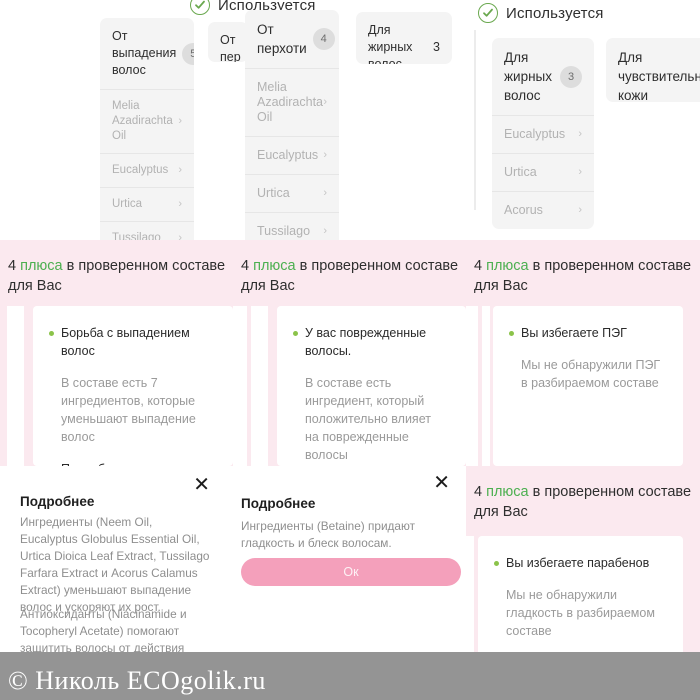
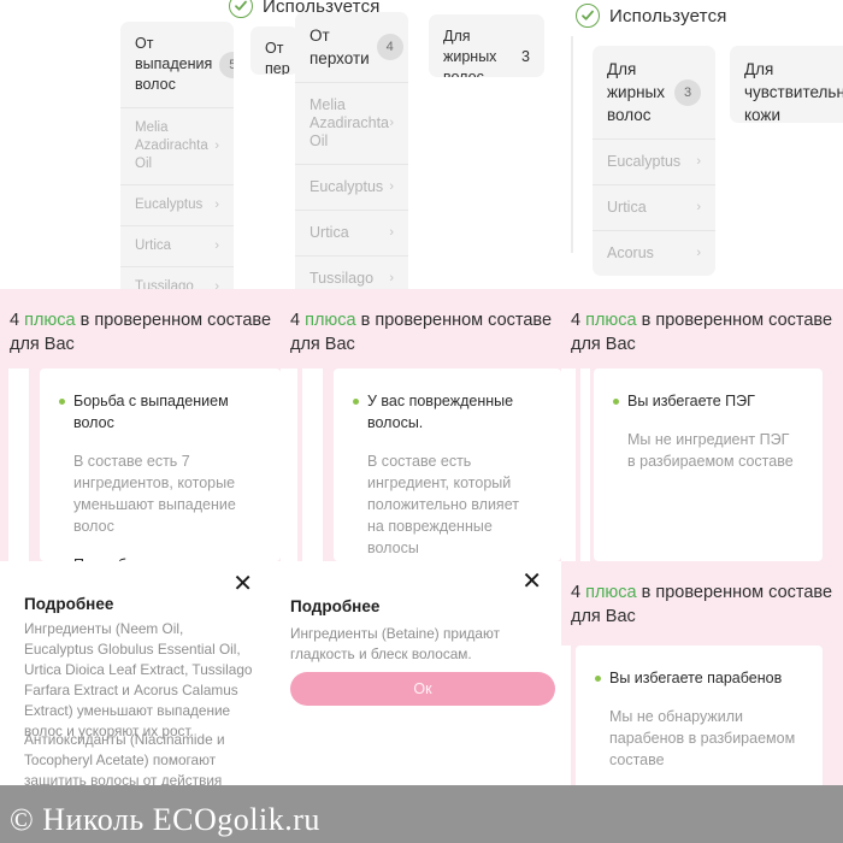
  Используется
  Используется
  От выпадения волос
  5
  Melia Azadirachta Oil
  ›
  Eucalyptus
  ›
  Urtica
  ›
  Tussilago
  ›
  От пер
  От перхоти
  4
  Melia Azadirachta Oil
  ›
  Eucalyptus
  ›
  Urtica
  ›
  Tussilago
  ›
  3
  Для жирных волос
  3
  Eucalyptus
  ›
  Urtica
  ›
  Acorus
  ›
  Для чувствительн кожи
  4 плюса в проверенном составе для Вас
  Борьба с выпадением волос
  В составе есть 7 ингредиентов, которые уменьшают выпадение волос
  4 плюса в проверенном составе для Вас
  У вас поврежденные волосы.
  В составе есть ингредиент, который положительно влияет на поврежденные волосы
  4 плюса в проверенном составе для Вас
  Вы избегаете ПЭГ
- Мы не обнаружили ПЭГ в разбираемом составе
+ Мы не ингредиент ПЭГ в разбираемом составе
  ✕
  Подробнее
  Ингредиенты (Neem Oil, Eucalyptus Globulus Essential Oil, Urtica Dioica Leaf Extract, Tussilago Farfara Extract и Acorus Calamus Extract) уменьшают выпадение волос и ускоряют их рост.
  ✕
  Подробнее
  Ингредиенты (Betaine) придают гладкость и блеск волосам.
  Ок
  4 плюса в проверенном составе для Вас
  Вы избегаете парабенов
- Мы не обнаружили гладкость в разбираемом составе
+ Мы не обнаружили парабенов в разбираемом составе
  © Николь ECOgolik.ru
